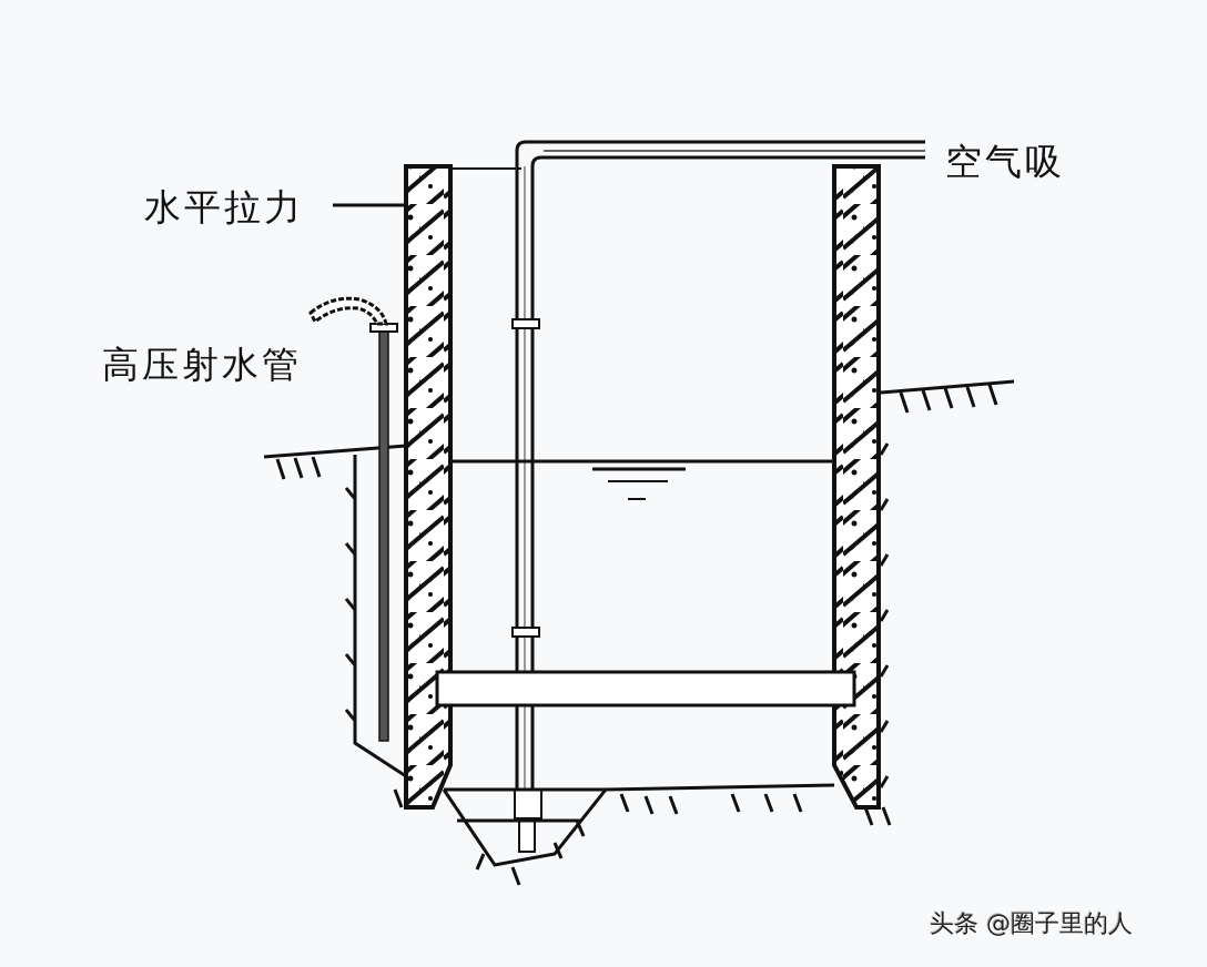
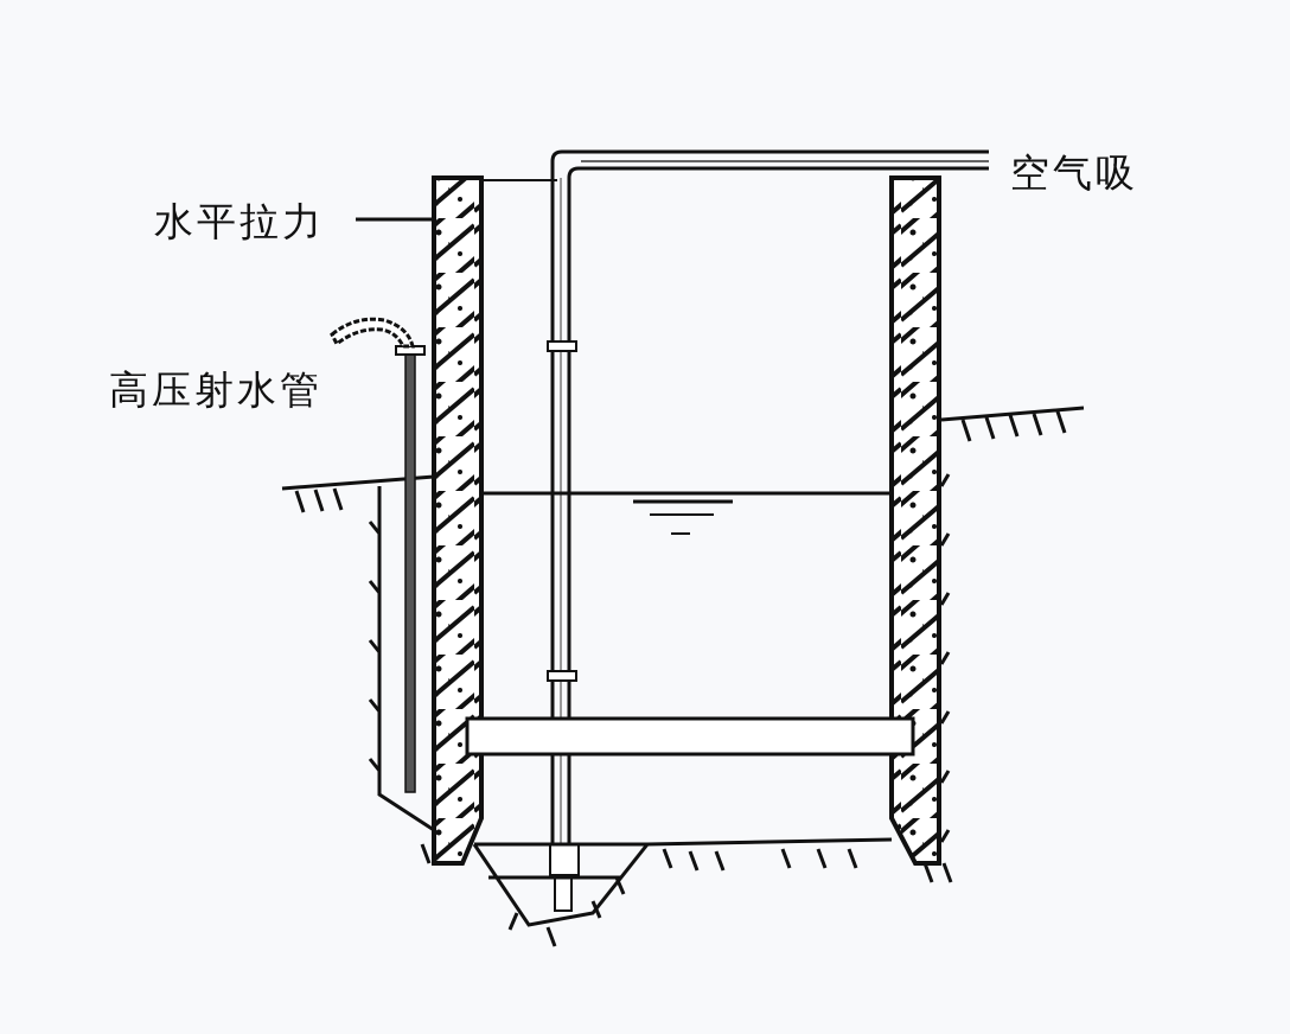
  水平拉力
  高压射水管
  空气吸
- 头条 @圈子里的人
